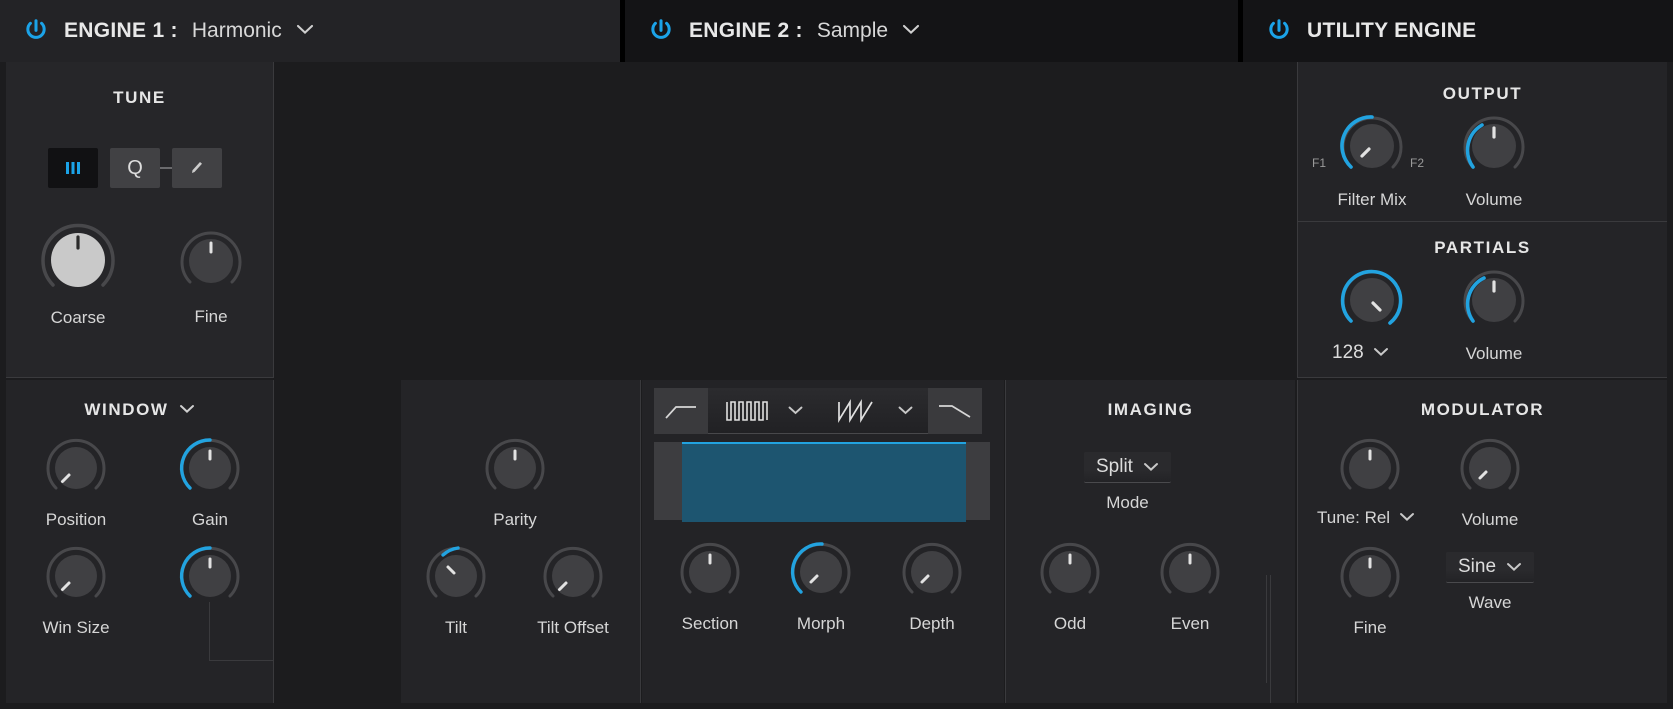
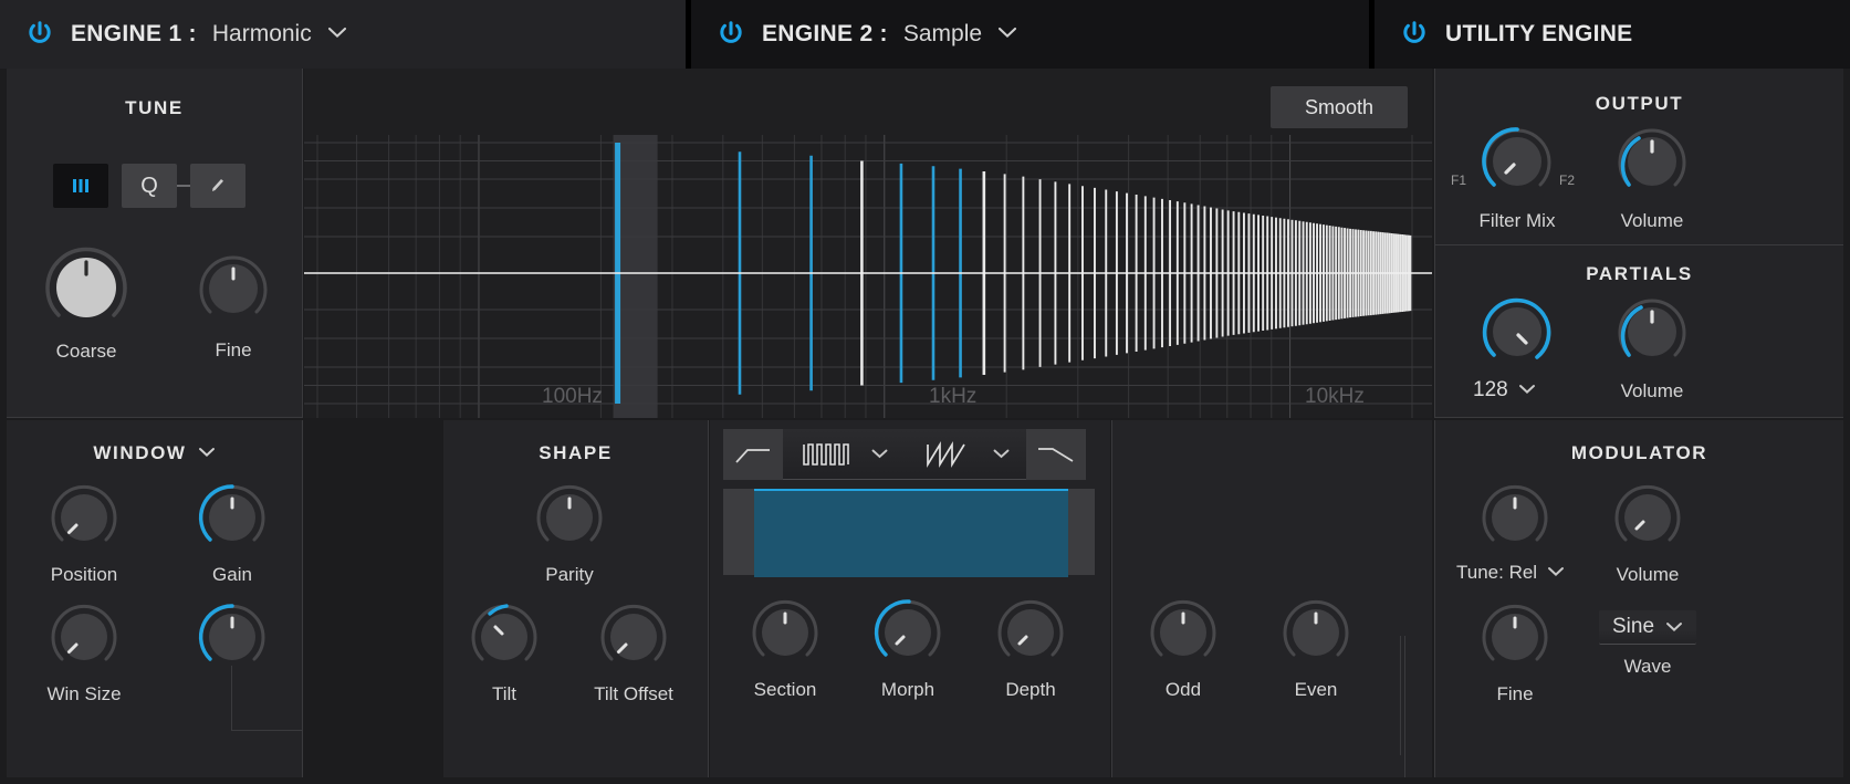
  ENGINE 1 :
  Harmonic
  ENGINE 2 :
  Sample
  UTILITY ENGINE
  TUNE
  Q
  Coarse
  Fine
+ Smooth
+ 100Hz
+ 1kHz
+ 10kHz
  WINDOW
  Position
  Gain
  Win Size
+ SHAPE
  Parity
  Tilt
  Tilt Offset
  Section
  Morph
  Depth
- IMAGING
- Split
- Mode
  Odd
  Even
  OUTPUT
  F1
  F2
  Filter Mix
  Volume
  PARTIALS
  128
  Volume
  MODULATOR
  Tune: Rel
  Volume
  Fine
  Sine
  Wave
